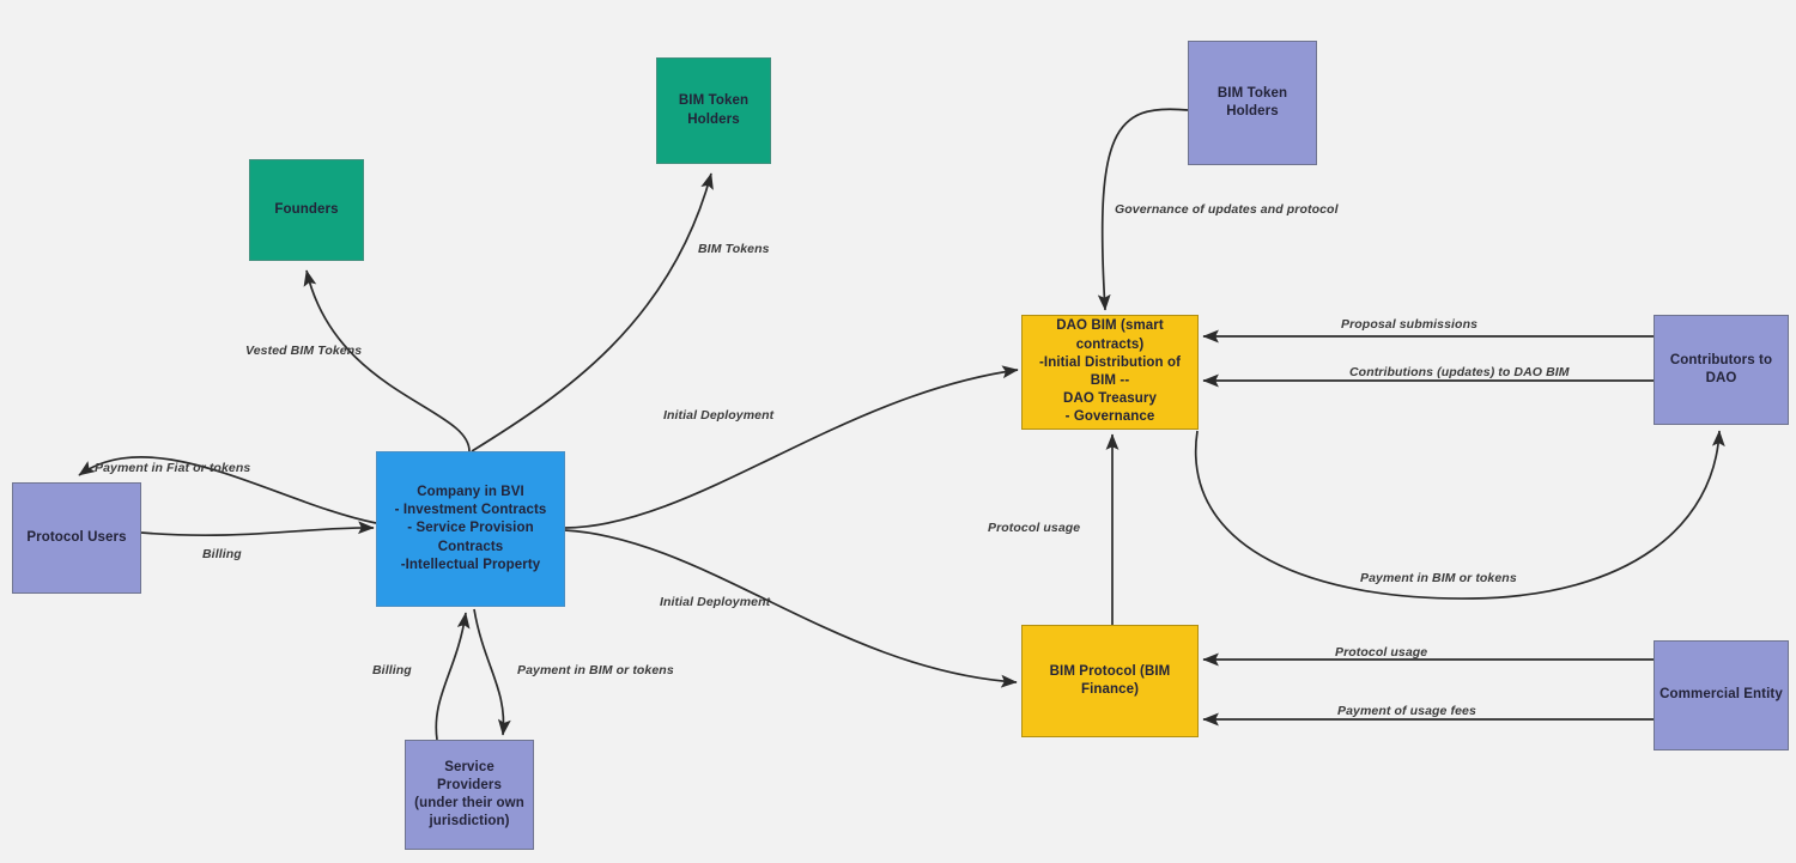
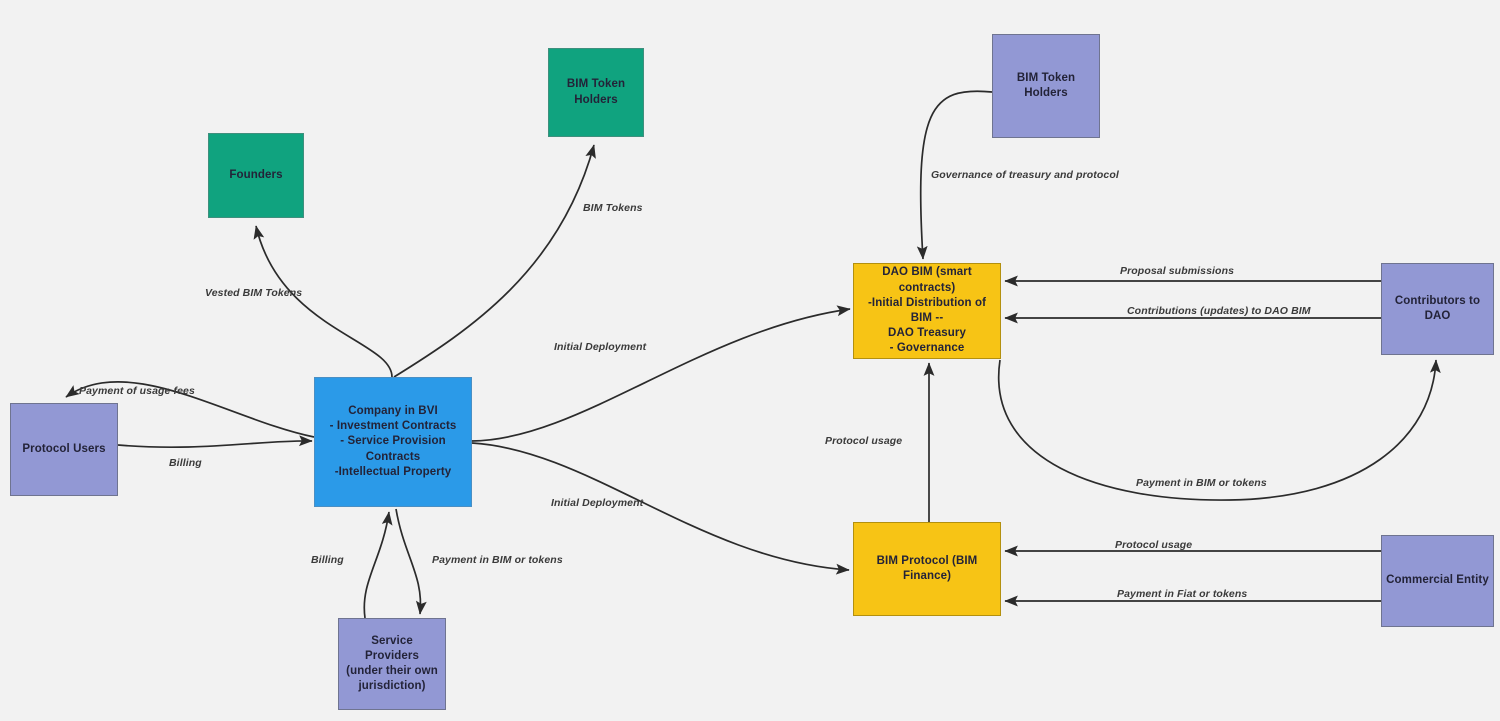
  Founders
  BIM Token
  Holders
  BIM Token Holders
  Company in BVI
  - Investment Contracts
  - Service Provision Contracts
  -Intellectual Property
  Protocol Users
  Service Providers
  (under their own
  jurisdiction)
  DAO BIM (smart contracts)
  -Initial Distribution of BIM --
  DAO Treasury
  - Governance
  BIM Protocol (BIM Finance)
  Contributors to DAO
  Commercial Entity
  Vested BIM Tokens
  BIM Tokens
- Payment in Fiat or tokens
+ Payment of usage fees
  Billing
  Billing
  Payment in BIM or tokens
  Initial Deployment
  Initial Deployment
- Governance of updates and protocol
+ Governance of treasury and protocol
  Proposal submissions
  Contributions (updates) to DAO BIM
  Payment in BIM or tokens
  Protocol usage
  Protocol usage
- Payment of usage fees
+ Payment in Fiat or tokens
